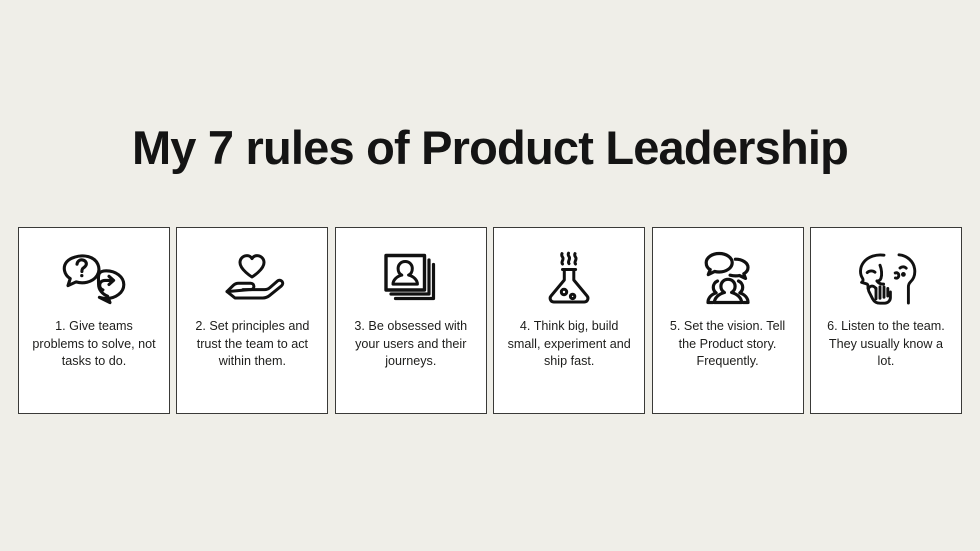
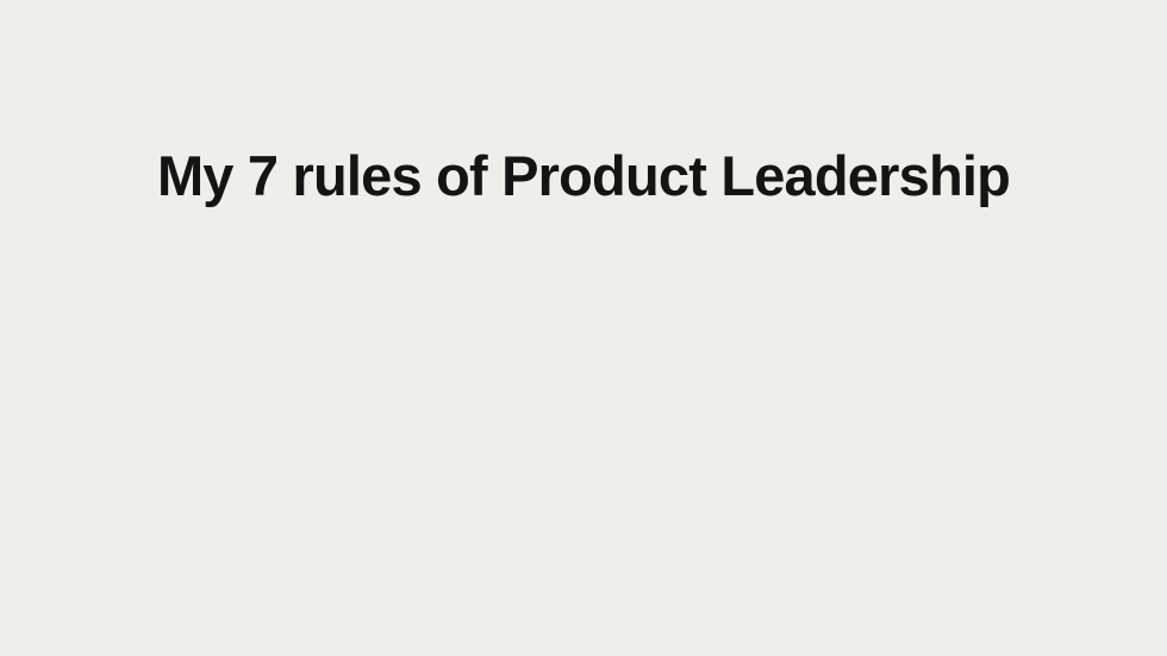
  My 7 rules of Product Leadership
- 1. Give teams problems to solve, not tasks to do.
- 2. Set principles and trust the team to act within them.
- 3. Be obsessed with your users and their journeys.
- 4. Think big, build small, experiment and ship fast.
- 5. Set the vision. Tell the Product story. Frequently.
- 6. Listen to the team. They usually know a lot.
